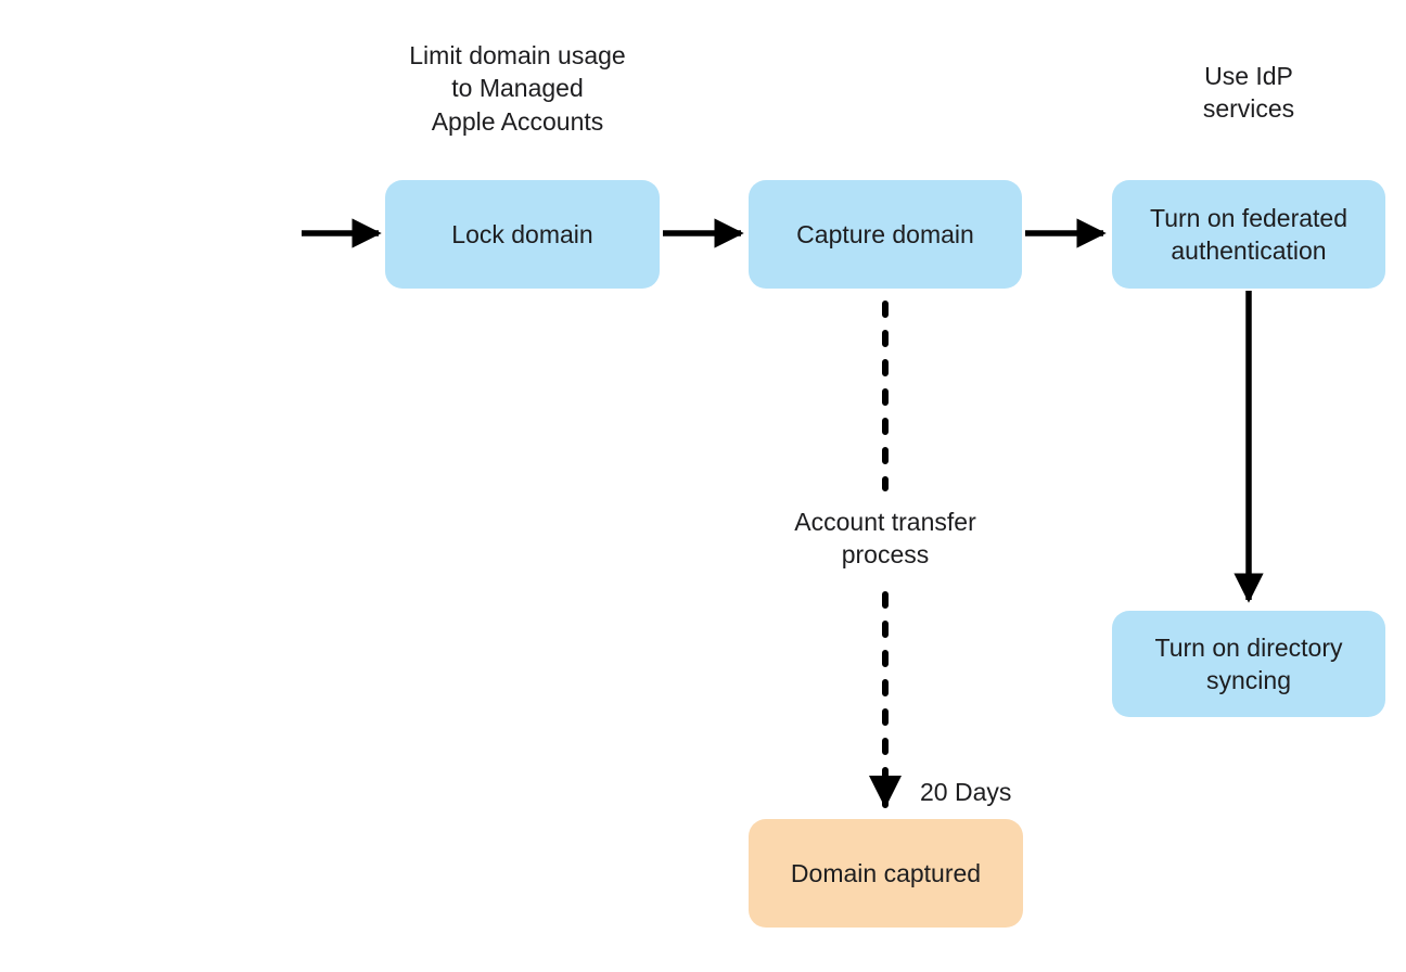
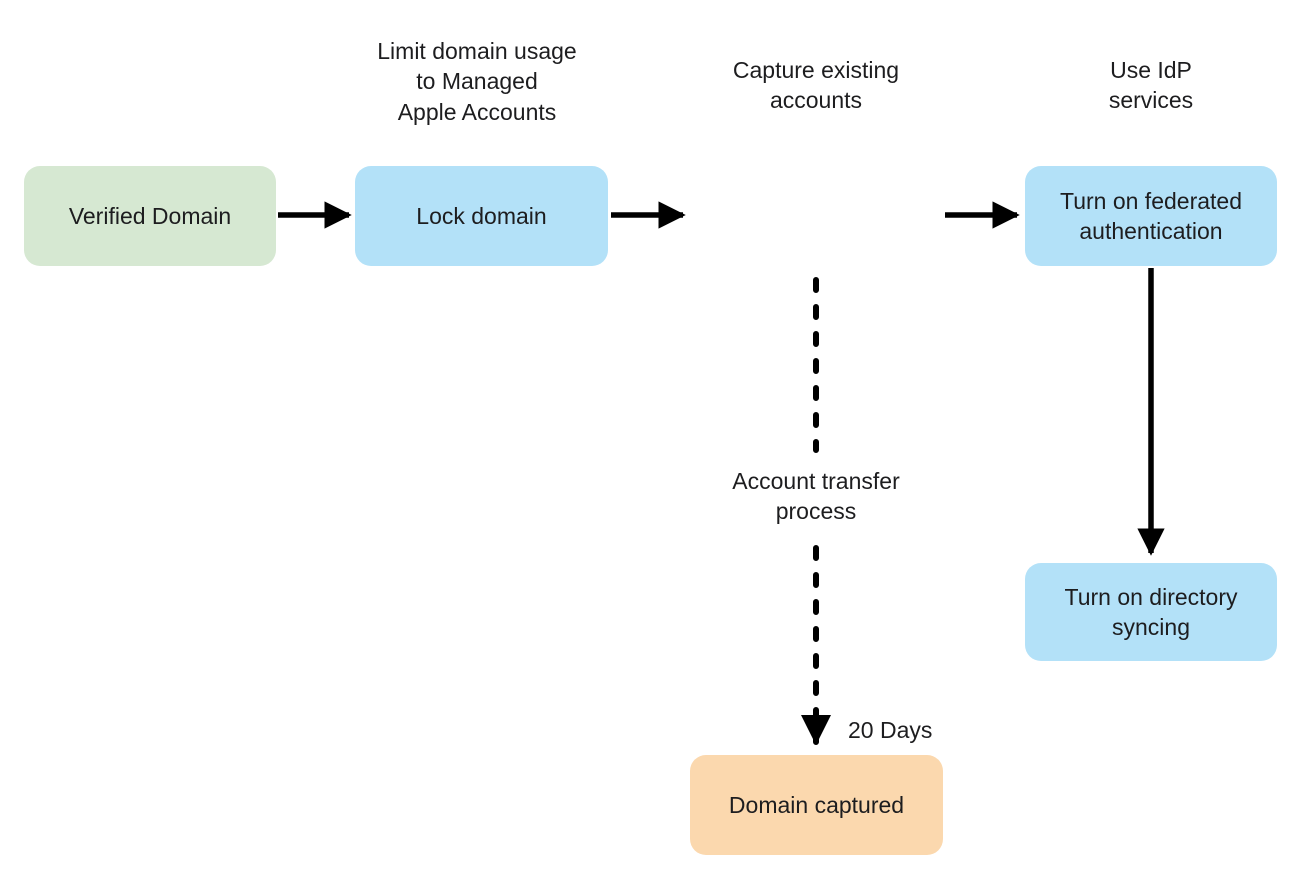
  Limit domain usage
  to Managed
  Apple Accounts
+ Capture existing
+ accounts
  Use IdP
  services
  Account transfer
  process
  20 Days
+ Verified Domain
  Lock domain
- Capture domain
  Turn on federated
  authentication
  Turn on directory
  syncing
  Domain captured
